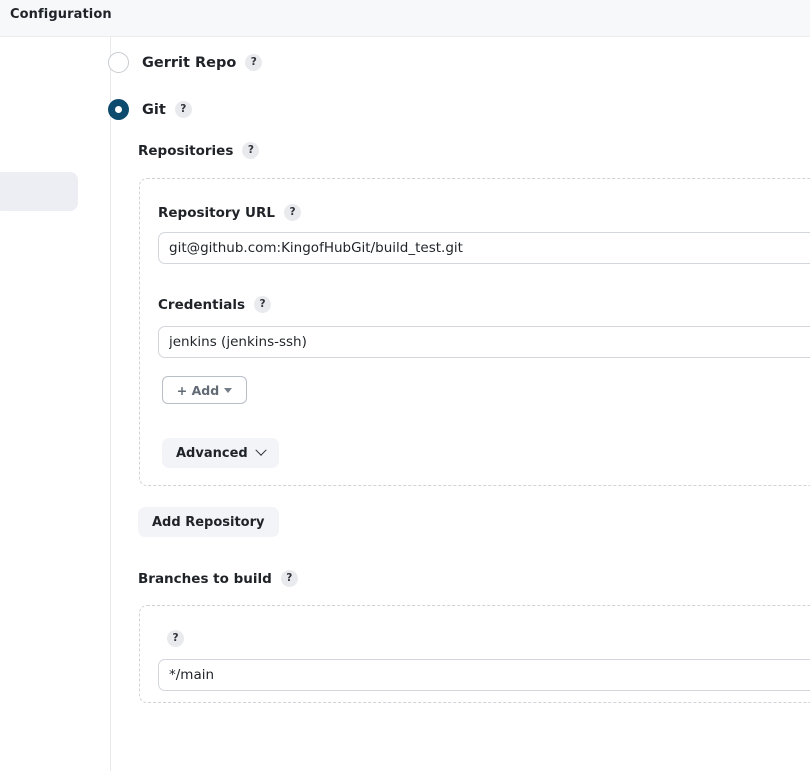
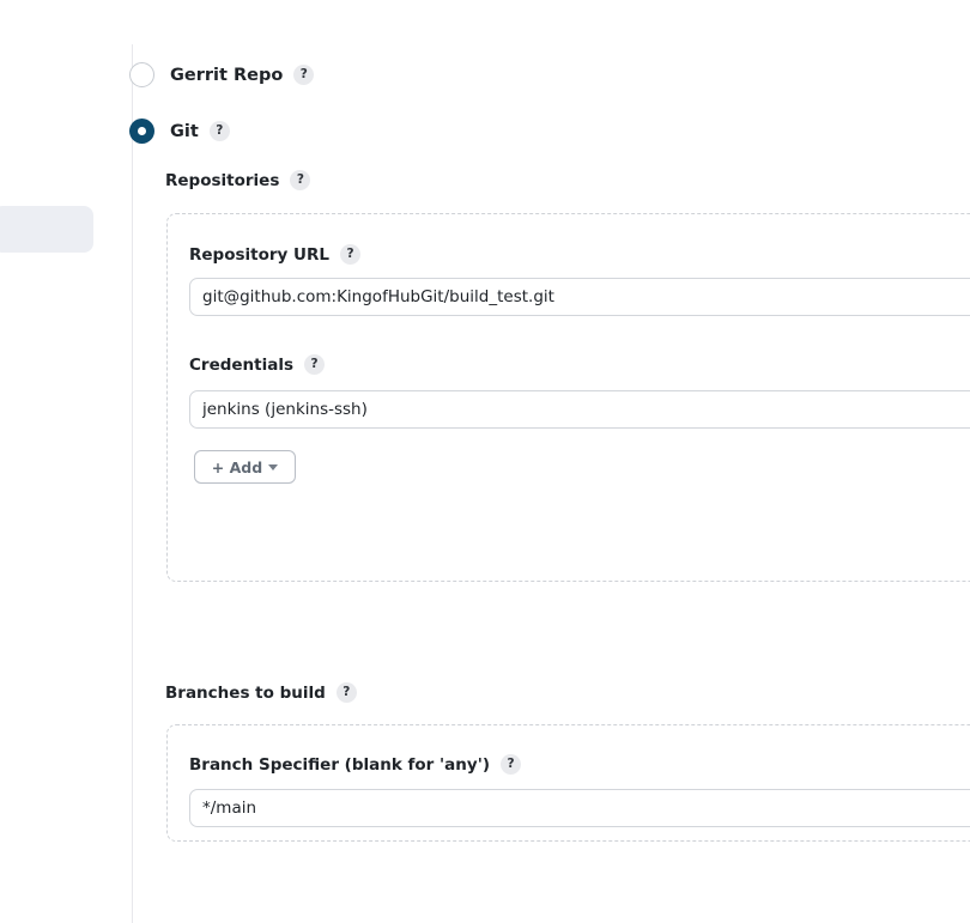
- Configuration
  Gerrit Repo
  ?
  Git
  ?
  Repositories
  ?
  Repository URL
  ?
  git@github.com:KingofHubGit/build_test.git
  Credentials
  ?
  jenkins (jenkins-ssh)
  + Add
- Advanced
- Add Repository
  Branches to build
  ?
+ Branch Specifier (blank for 'any')
  ?
  */main
